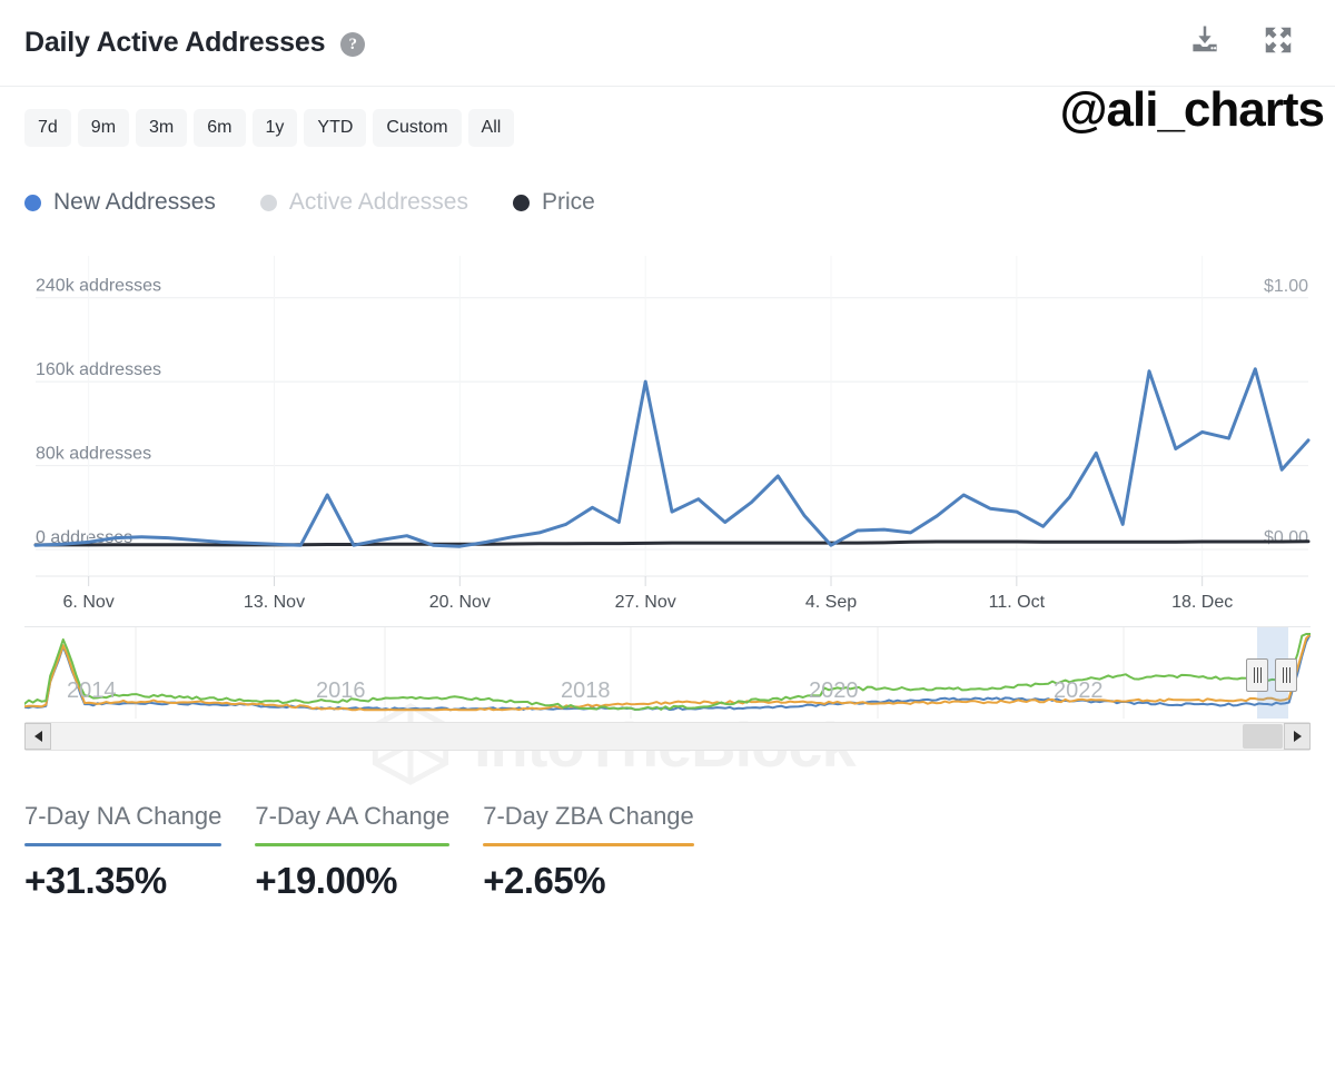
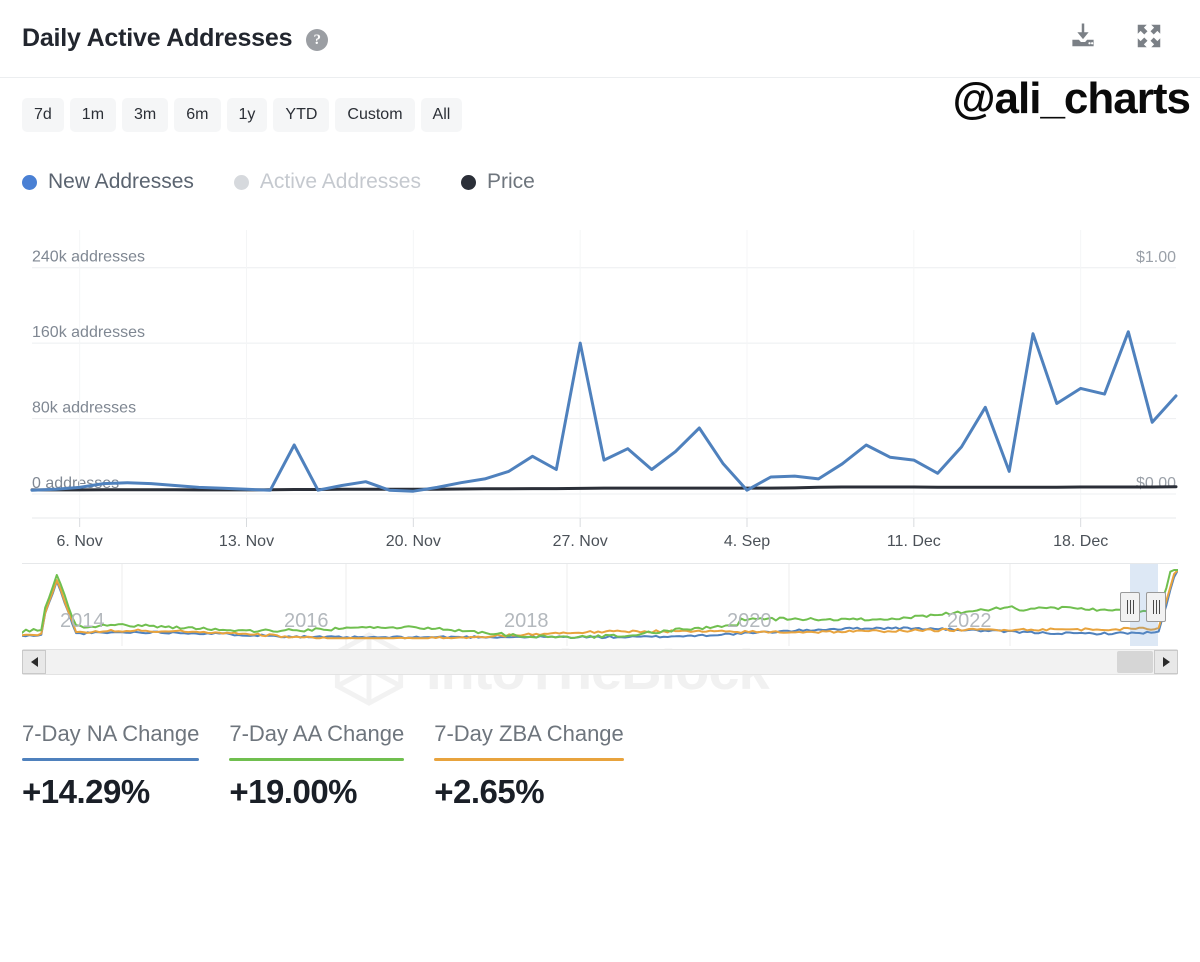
  Daily Active Addresses
  ?
  7d
- 9m
+ 1m
  3m
  6m
  1y
  YTD
  Custom
  All
  @ali_charts
  New Addresses
  Active Addresses
  Price
  240k addresses
  160k addresses
  80k addresses
  0 addres
  $1.00
  $0.00
  6. Nov
  13. Nov
  20. Nov
  27. Nov
  4. Sep
- 11. Oct
+ 11. Dec
  18. Dec
  2014
  2016
  2018
  2020
  2022
  7-Day NA Change
- +31.35%
+ +14.29%
  7-Day AA Change
  +19.00%
  7-Day ZBA Change
  +2.65%
